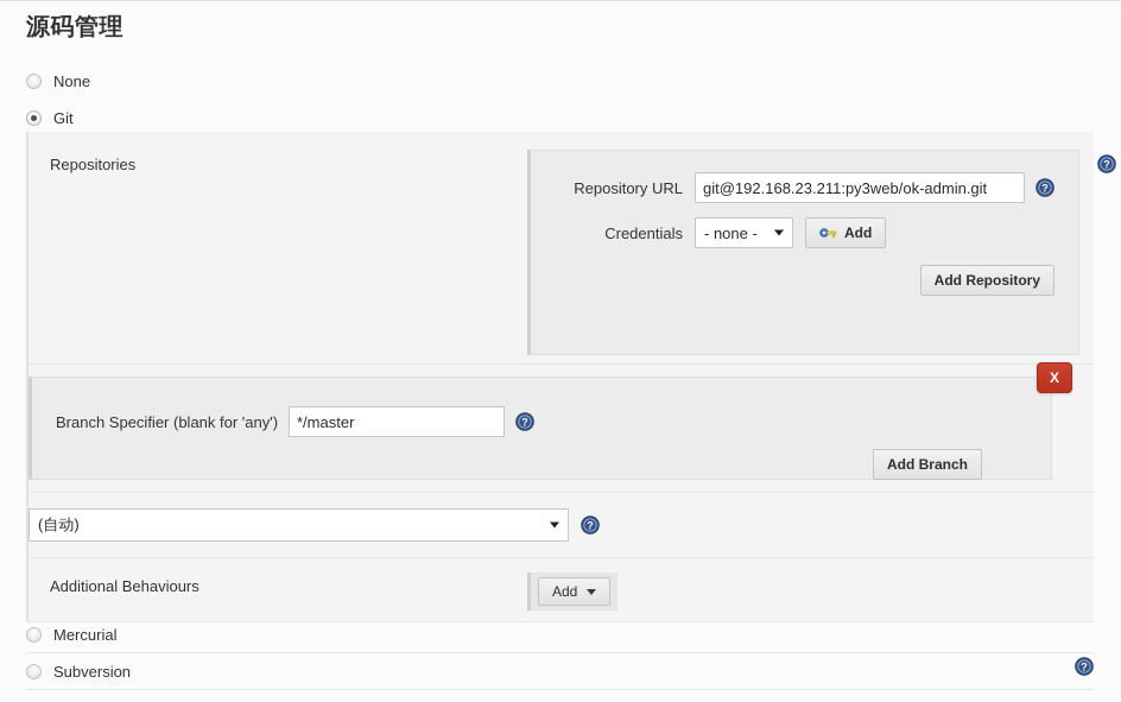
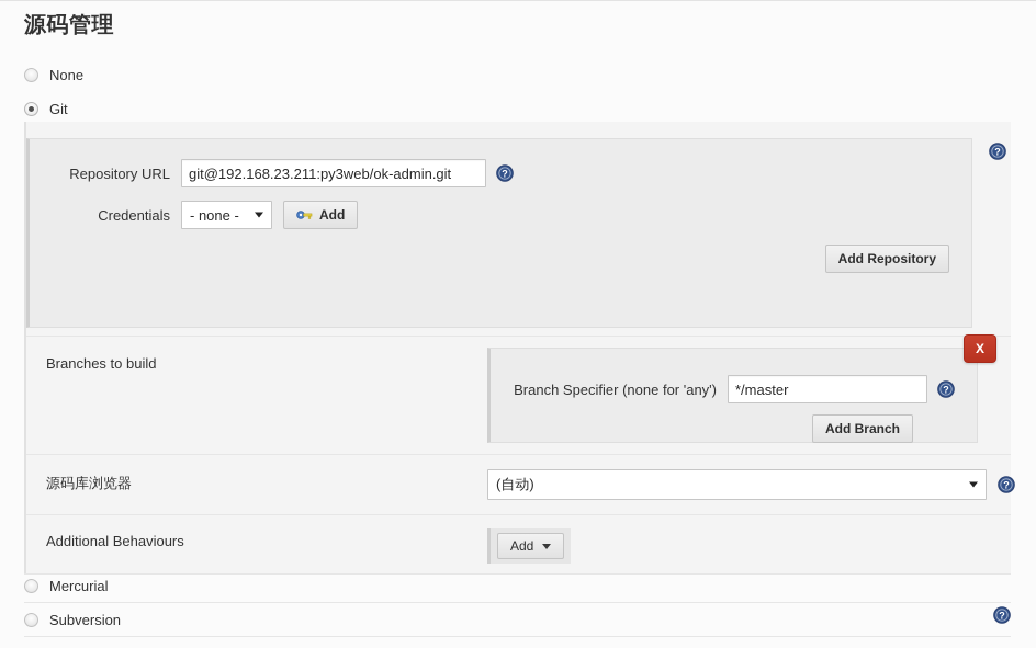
  源码管理
  None
  Git
- Repositories
  Repository URL
  git@192.168.23.211:py3web/ok-admin.git
  ?
  Credentials
  - none -
  Add
  Add Repository
  ?
+ Branches to build
  X
- Branch Specifier (blank for 'any')
+ Branch Specifier (none for 'any')
  */master
  ?
  Add Branch
+ 源码库浏览器
  (自动)
  ?
  Additional Behaviours
  Add
  Mercurial
  Subversion
  ?
